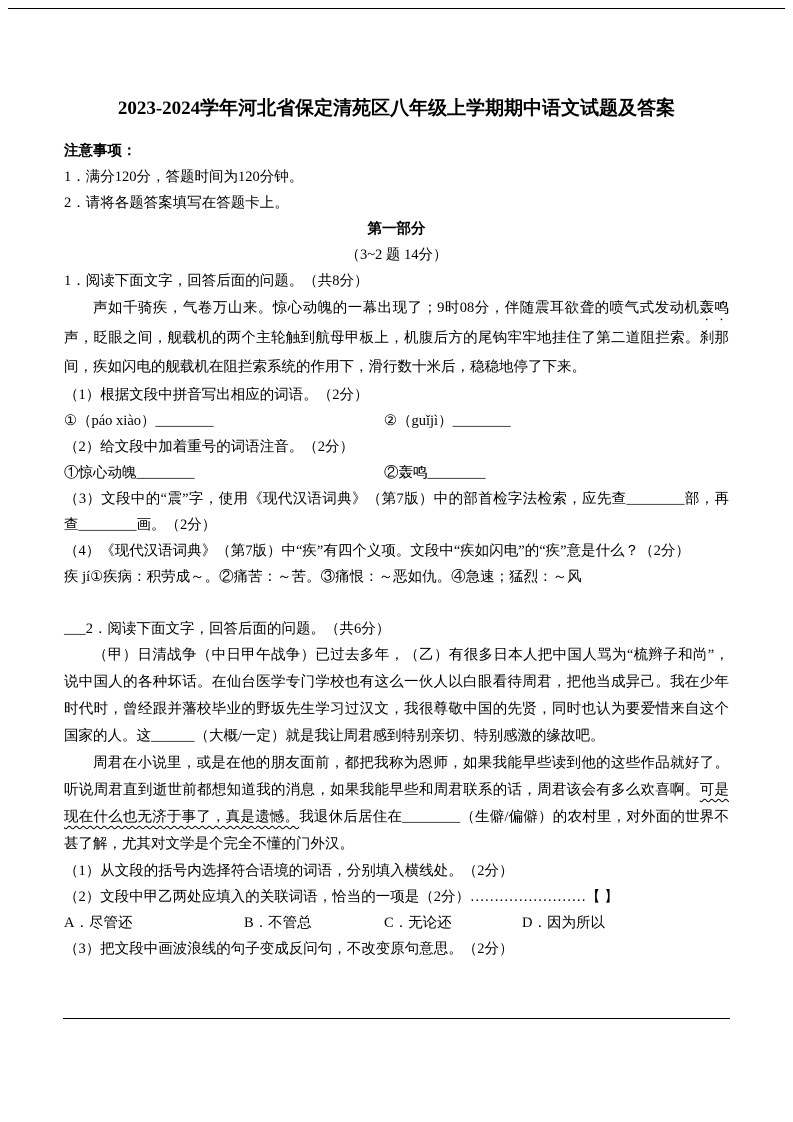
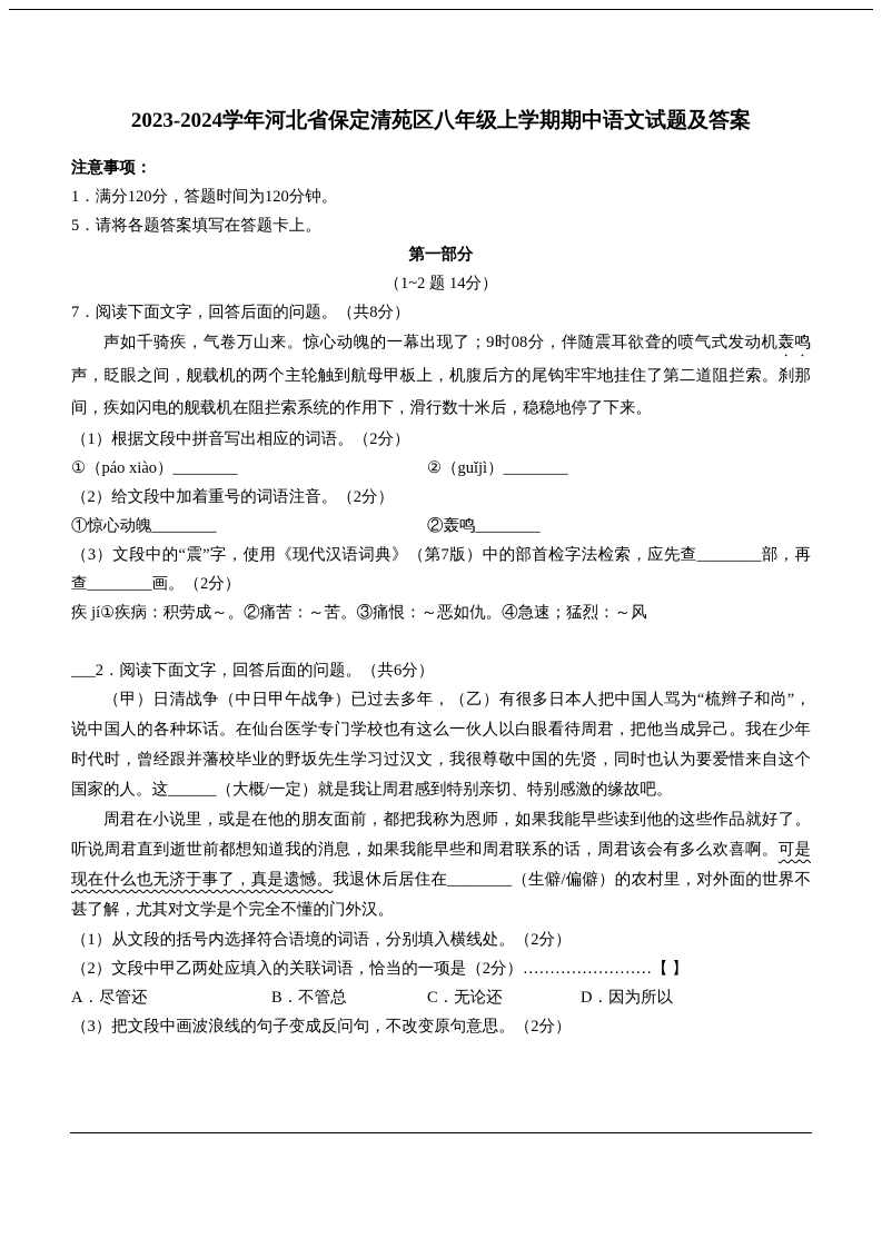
  2023-2024学年河北省保定清苑区八年级上学期期中语文试题及答案
  注意事项：
  1．满分120分，答题时间为120分钟。
- 2．请将各题答案填写在答题卡上。
+ 5．请将各题答案填写在答题卡上。
  第一部分
- （3~2 题 14分）
+ （1~2 题 14分）
- 1．阅读下面文字，回答后面的问题。（共8分）
+ 7．阅读下面文字，回答后面的问题。（共8分）
  声如千骑疾，气卷万山来。惊心动魄的一幕出现了；9时08分，伴随震耳欲聋的喷气式发动机轰鸣声，眨眼之间，舰载机的两个主轮触到航母甲板上，机腹后方的尾钩牢牢地挂住了第二道阻拦索。刹那间，疾如闪电的舰载机在阻拦索系统的作用下，滑行数十米后，稳稳地停了下来。
  （1）根据文段中拼音写出相应的词语。（2分）
  ①（páo xiào）________
  ②（guǐjì）________
  （2）给文段中加着重号的词语注音。（2分）
  ①惊心动魄________
  ②轰鸣________
  （3）文段中的“震”字，使用《现代汉语词典》（第7版）中的部首检字法检索，应先查________部，再查________画。（2分）
- （4）《现代汉语词典》（第7版）中“疾”有四个义项。文段中“疾如闪电”的“疾”意是什么？（2分）
  疾 jí①疾病：积劳成～。②痛苦：～苦。③痛恨：～恶如仇。④急速；猛烈：～风
  ___2．阅读下面文字，回答后面的问题。（共6分）
  （甲）日清战争（中日甲午战争）已过去多年，（乙）有很多日本人把中国人骂为“梳辫子和尚”，说中国人的各种坏话。在仙台医学专门学校也有这么一伙人以白眼看待周君，把他当成异己。我在少年时代时，曾经跟并藩校毕业的野坂先生学习过汉文，我很尊敬中国的先贤，同时也认为要爱惜来自这个国家的人。这______（大概/一定）就是我让周君感到特别亲切、特别感激的缘故吧。
  周君在小说里，或是在他的朋友面前，都把我称为恩师，如果我能早些读到他的这些作品就好了。听说周君直到逝世前都想知道我的消息，如果我能早些和周君联系的话，周君该会有多么欢喜啊。可是现在什么也无济于事了，真是遗憾。我退休后居住在________（生僻/偏僻）的农村里，对外面的世界不甚了解，尤其对文学是个完全不懂的门外汉。
  （1）从文段的括号内选择符合语境的词语，分别填入横线处。（2分）
  （2）文段中甲乙两处应填入的关联词语，恰当的一项是（2分）……………………【 】
  A．尽管还
  B．不管总
  C．无论还
  D．因为所以
  （3）把文段中画波浪线的句子变成反问句，不改变原句意思。（2分）
